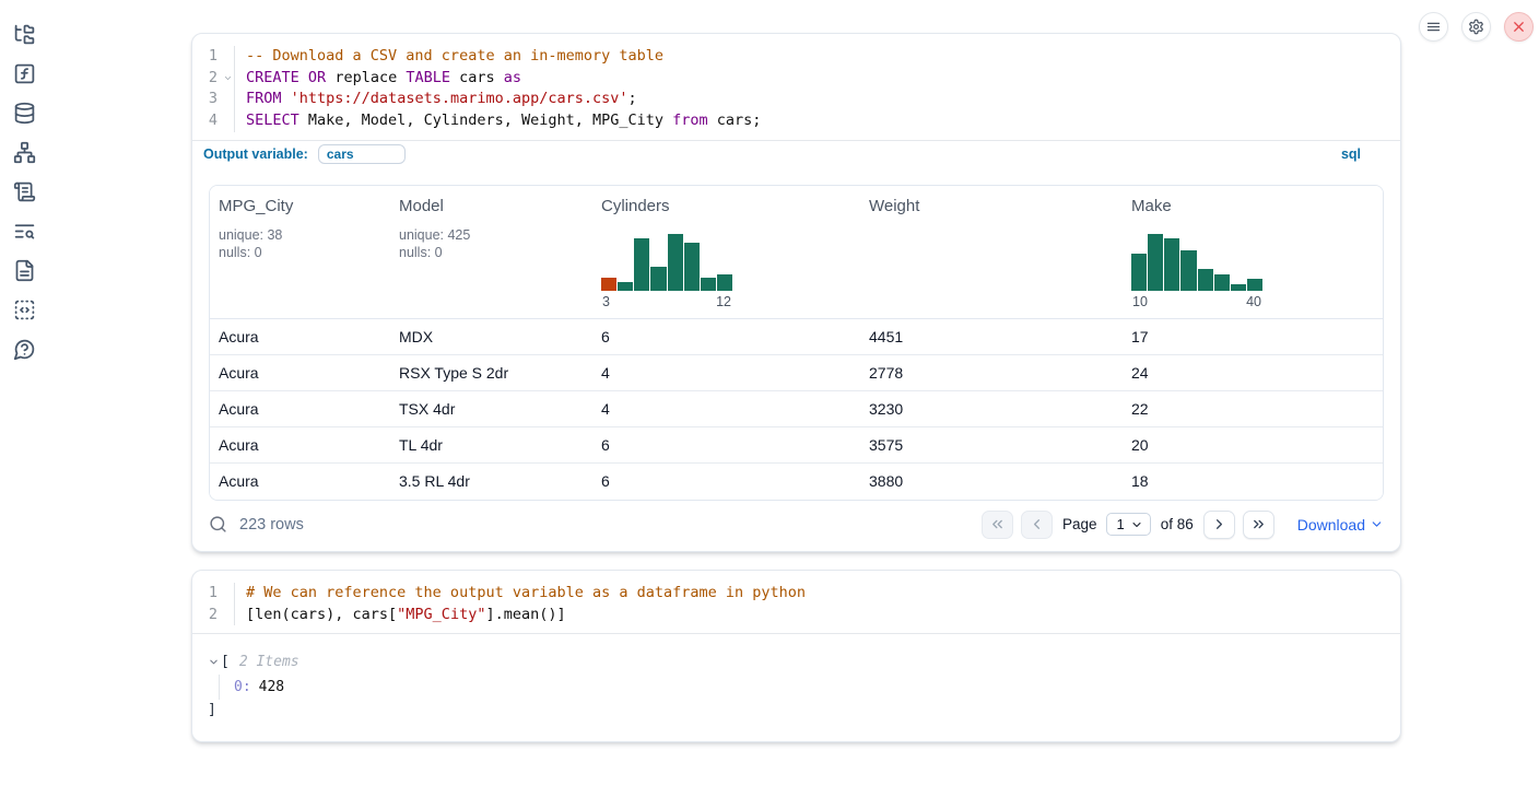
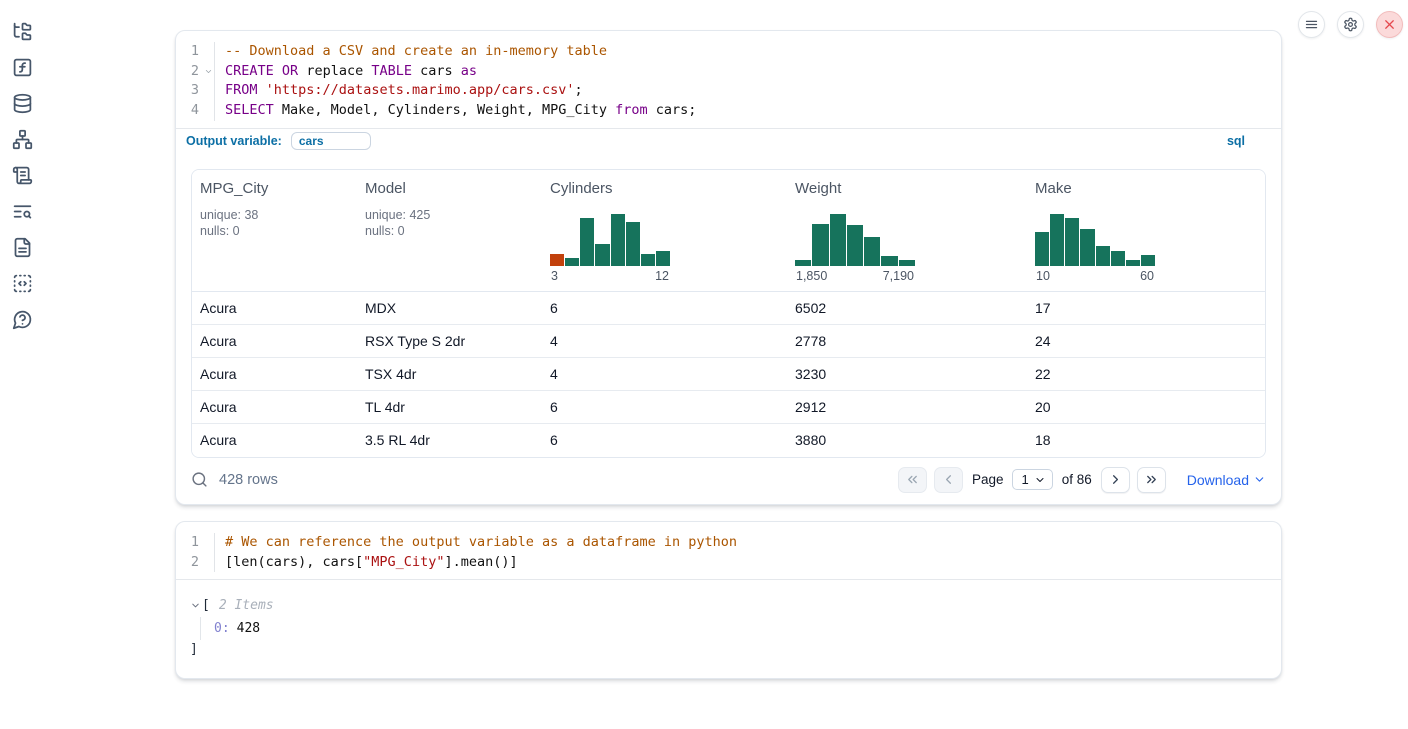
  1
  -- Download a CSV and create an in-memory table
  2
  CREATE OR replace TABLE cars as
  3
  FROM 'https://datasets.marimo.app/cars.csv';
  4
  SELECT Make, Model, Cylinders, Weight, MPG_City from cars;
  Output variable:
  cars
  sql
  MPG_City
  unique: 38
  nulls: 0
  Model
  unique: 425
  nulls: 0
  Cylinders
  3
  12
  Weight
+ 1,850
+ 7,190
  Make
  10
- 40
+ 60
  Acura
  MDX
  6
- 4451
+ 6502
  17
  Acura
  RSX Type S 2dr
  4
  2778
  24
  Acura
  TSX 4dr
  4
  3230
  22
  Acura
  TL 4dr
  6
- 3575
+ 2912
  20
  Acura
  3.5 RL 4dr
  6
  3880
  18
- 223 rows
+ 428 rows
  Page
  1
  of 86
  Download
  1
  # We can reference the output variable as a dataframe in python
  2
  [len(cars), cars["MPG_City"].mean()]
  [
  2 Items
  0: 428
  ]
